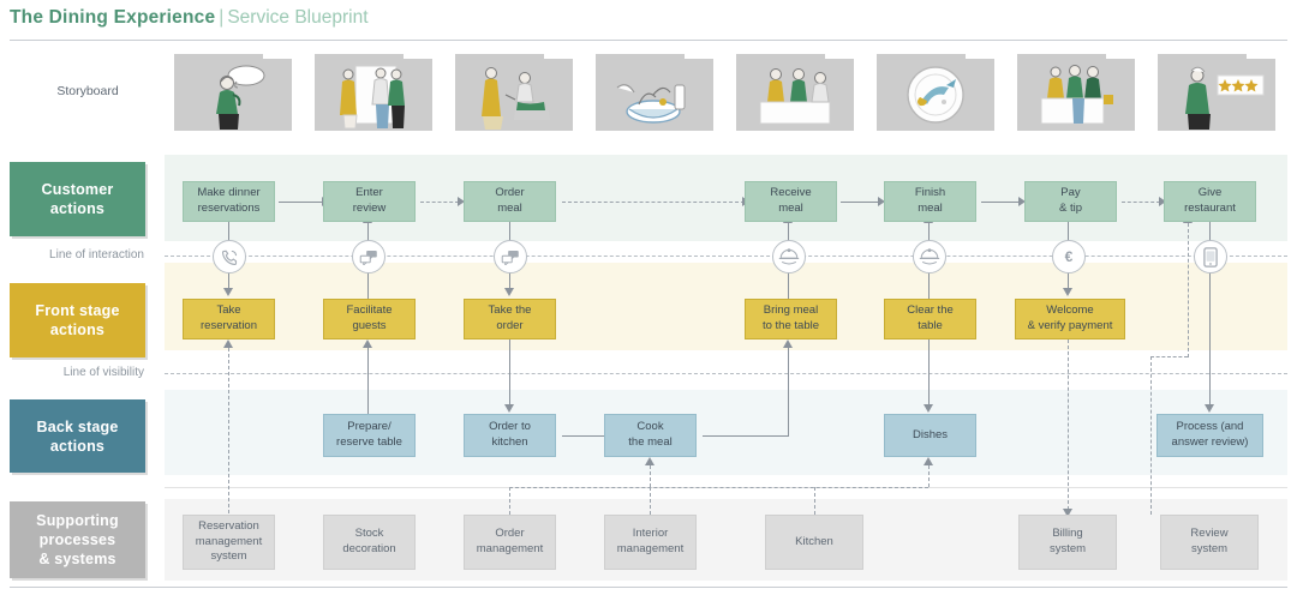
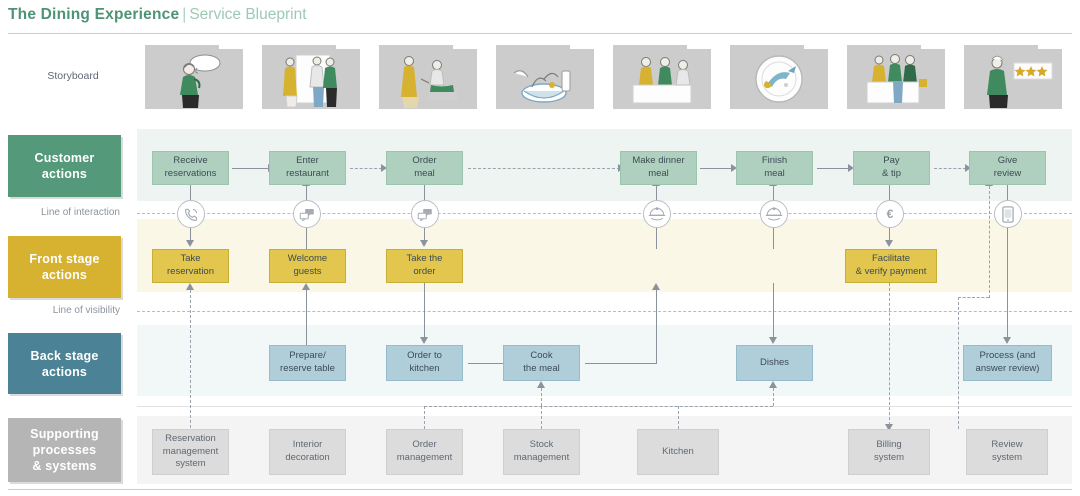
  The Dining Experience | Service Blueprint
  Storyboard
  Customer
  actions
  Front stage
  actions
  Back stage
  actions
  Supporting
  processes
  & systems
  Line of interaction
  Line of visibility
  €
- Make dinner
+ Receive
  reservations
  Enter
- review
+ restaurant
  Order
  meal
- Receive
+ Make dinner
  meal
  Finish
  meal
  Pay
  & tip
  Give
- restaurant
+ review
  Take
  reservation
- Facilitate
+ Welcome
  guests
  Take the
  order
- Bring meal
- to the table
- Clear the
- table
- Welcome
+ Facilitate
  & verify payment
  Prepare/
  reserve table
  Order to
  kitchen
  Cook
  the meal
  Dishes
  Process (and
  answer review)
  Reservation
  management
  system
- Stock
+ Interior
  decoration
  Order
  management
- Interior
+ Stock
  management
  Kitchen
  Billing
  system
  Review
  system
